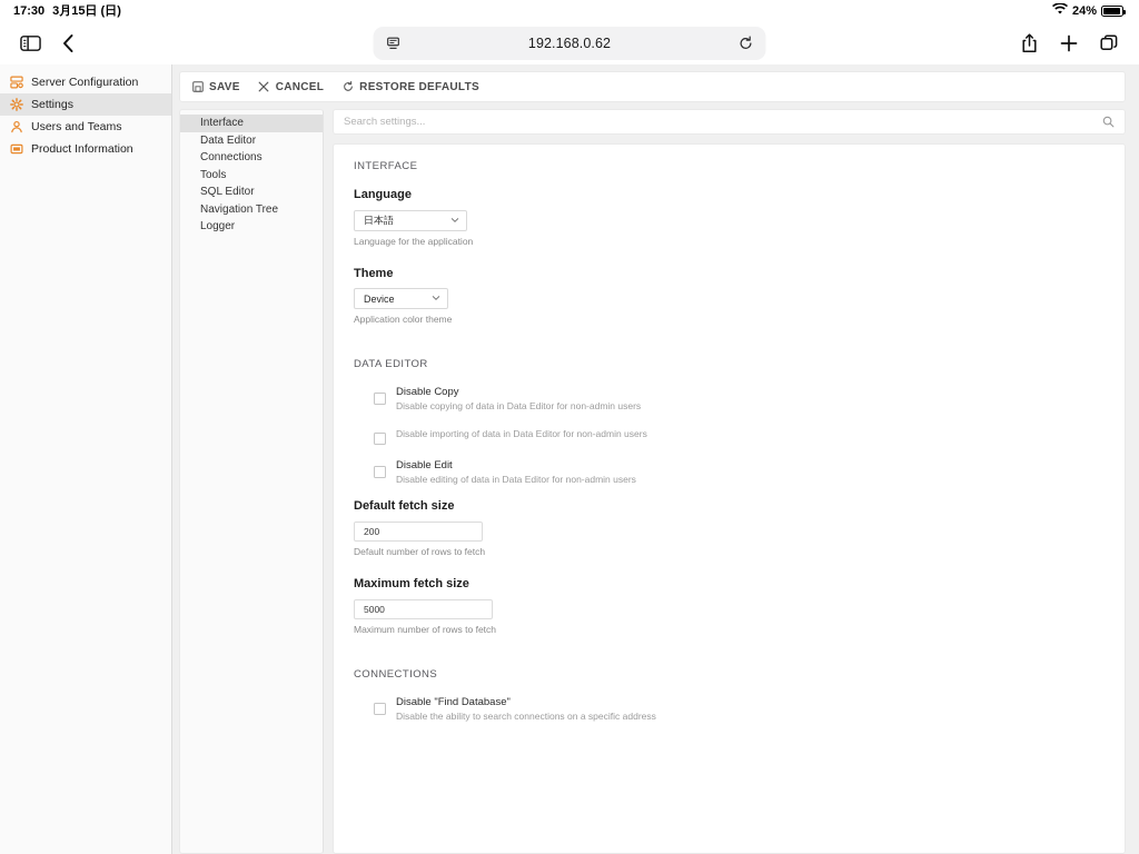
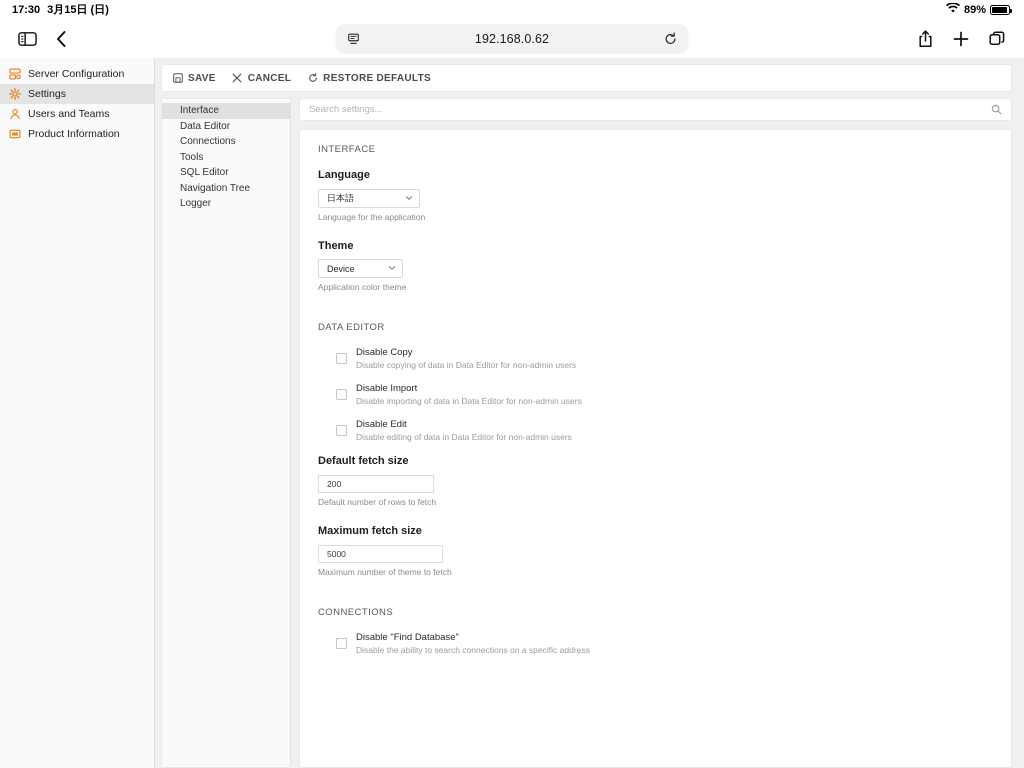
  17:30
  3月15日 (日)
- 24%
+ 89%
  192.168.0.62
  Server Configuration
  Settings
  Users and Teams
  Product Information
  SAVE
  CANCEL
  RESTORE DEFAULTS
  Interface
  Data Editor
  Connections
  Tools
  SQL Editor
  Navigation Tree
  Logger
  Search settings...
  INTERFACE
  Language
  日本語
  Language for the application
  Theme
  Device
  Application color theme
  DATA EDITOR
  Disable Copy
  Disable copying of data in Data Editor for non-admin users
+ Disable Import
  Disable importing of data in Data Editor for non-admin users
  Disable Edit
  Disable editing of data in Data Editor for non-admin users
  Default fetch size
  200
  Default number of rows to fetch
  Maximum fetch size
  5000
- Maximum number of rows to fetch
+ Maximum number of theme to fetch
  CONNECTIONS
  Disable "Find Database"
  Disable the ability to search connections on a specific address
